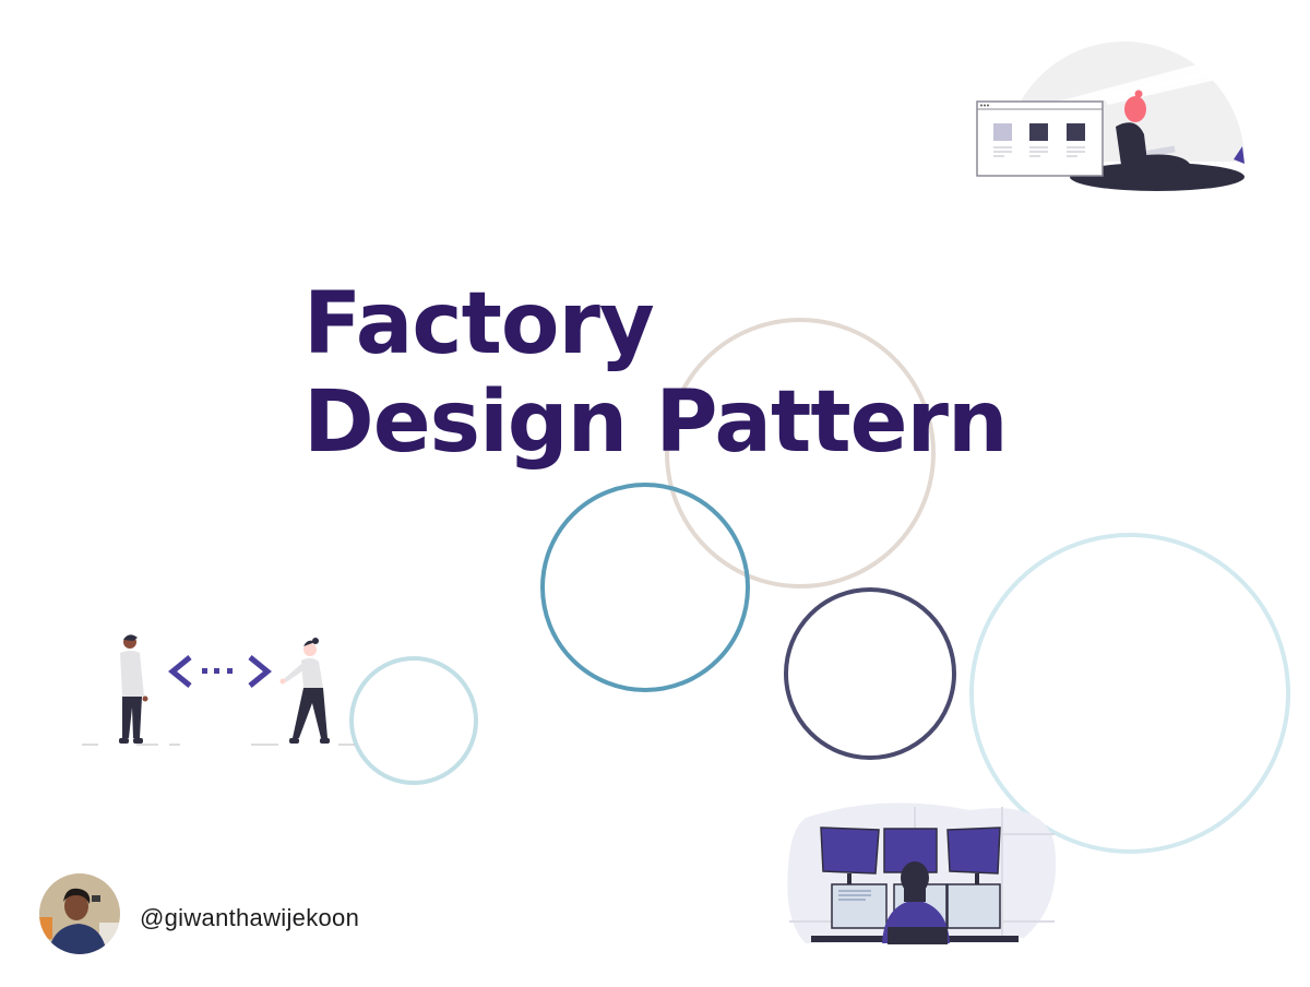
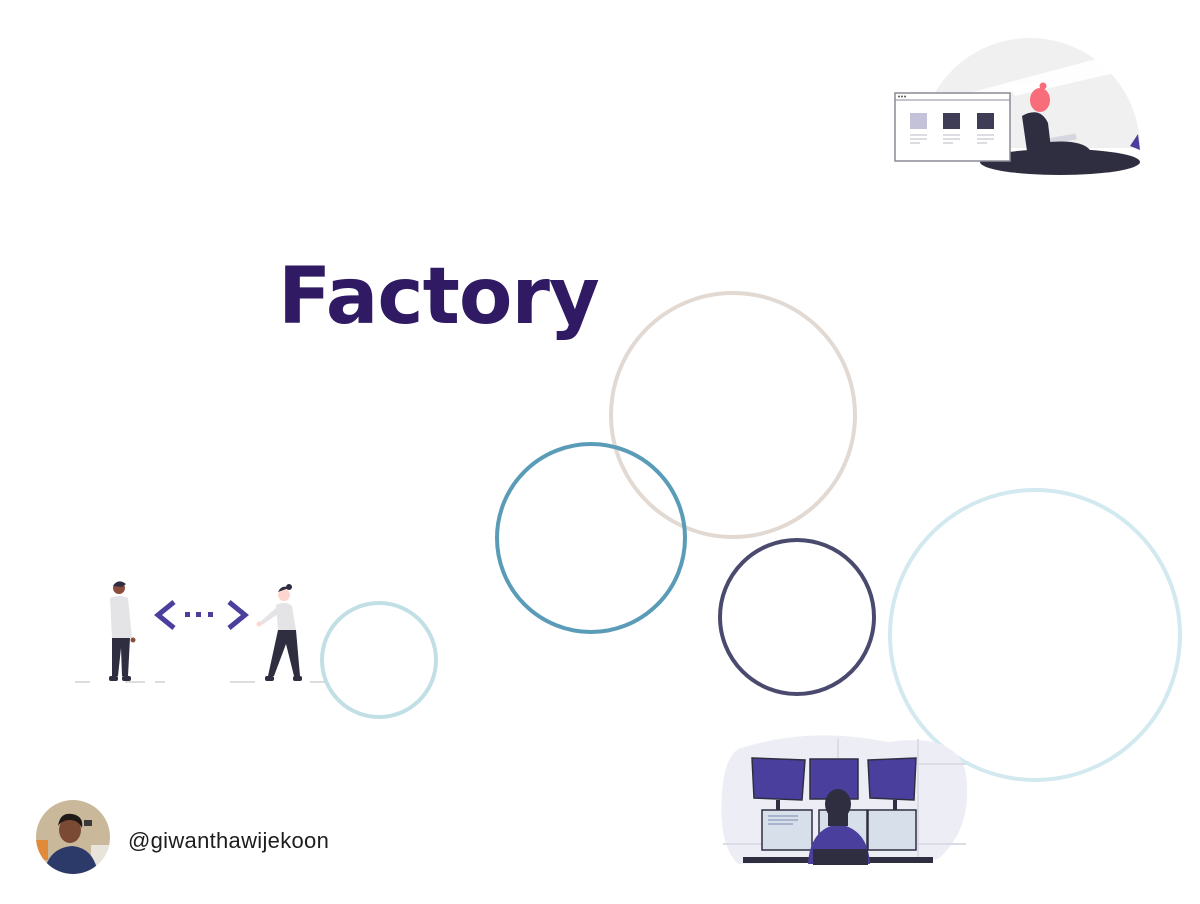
  Factory
- Design Pattern
  @giwanthawijekoon
